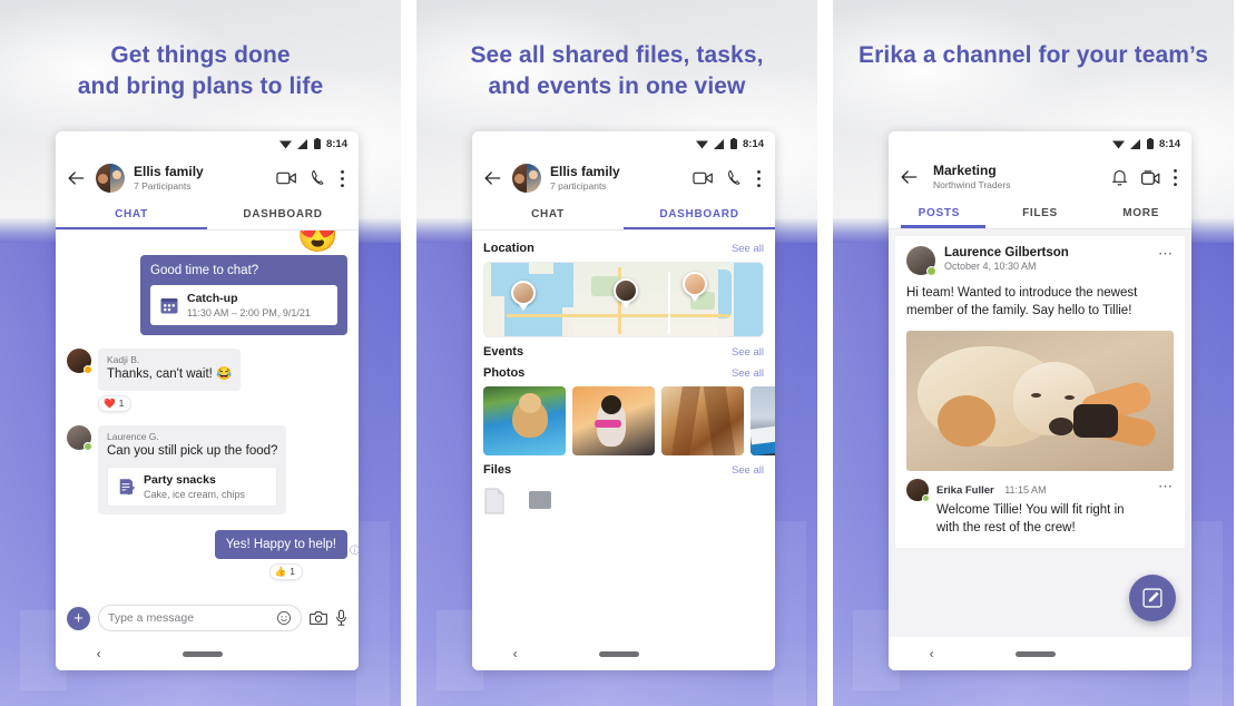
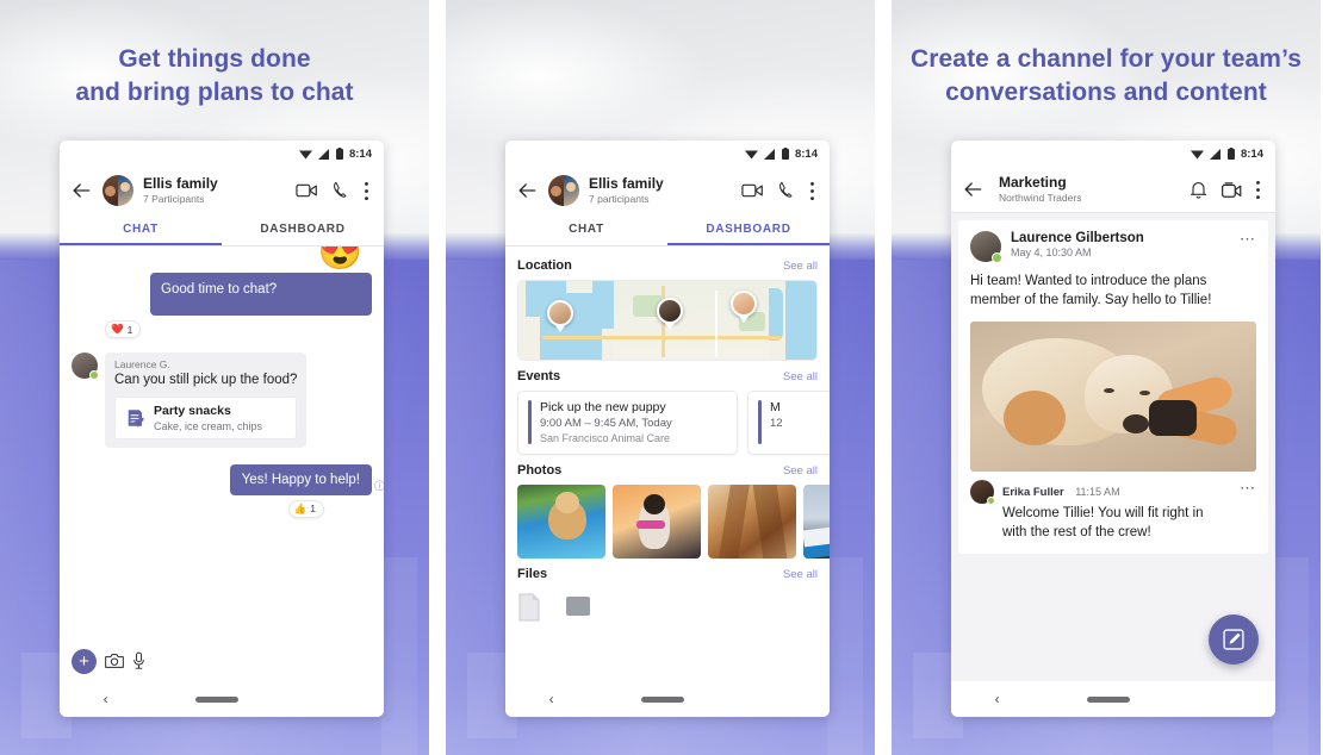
  Get things done
- and bring plans to life
+ and bring plans to chat
  8:14
  Ellis family
  7 Participants
  CHAT
  DASHBOARD
  😍
  Good time to chat?
- Catch-up
- 11:30 AM – 2:00 PM, 9/1/21
- Kadji B.
- Thanks, can't wait! 😂
  ❤️
  1
  Laurence G.
  Can you still pick up the food?
  Party snacks
  Cake, ice cream, chips
  Yes! Happy to help!
  ⓘ
  👍
  1
  +
- Type a message
  ‹
- See all shared files, tasks,
- and events in one view
  8:14
  Ellis family
  7 participants
  CHAT
  DASHBOARD
  Location
  See all
  Events
  See all
+ Pick up the new puppy
+ 9:00 AM – 9:45 AM, Today
+ San Francisco Animal Care
+ M
+ 12
  Photos
  See all
  Files
  See all
  ‹
- Erika a channel for your team’s
+ Create a channel for your team’s
+ conversations and content
  8:14
  Marketing
  Northwind Traders
- POSTS
- FILES
- MORE
  Laurence Gilbertson
- October 4, 10:30 AM
+ May 4, 10:30 AM
  ⋯
- Hi team! Wanted to introduce the newest member of the family. Say hello to Tillie!
+ Hi team! Wanted to introduce the plans member of the family. Say hello to Tillie!
  Erika Fuller 11:15 AM
  Welcome Tillie! You will fit right in with the rest of the crew!
  ⋯
  ‹
